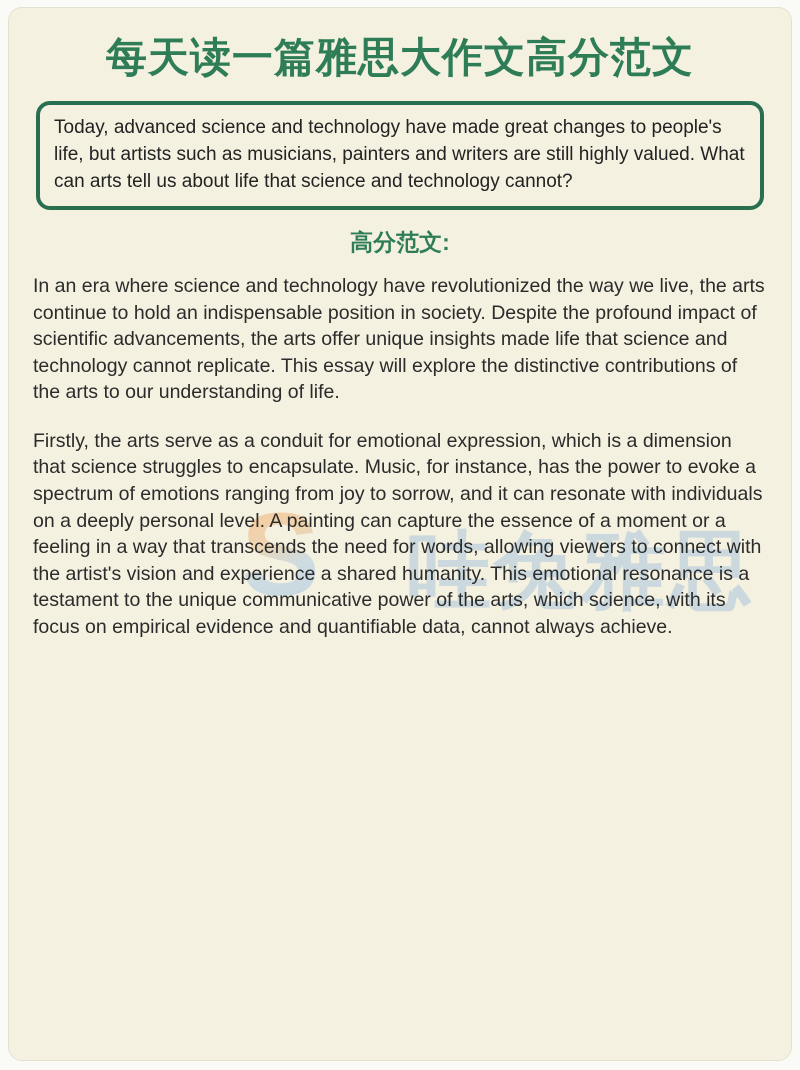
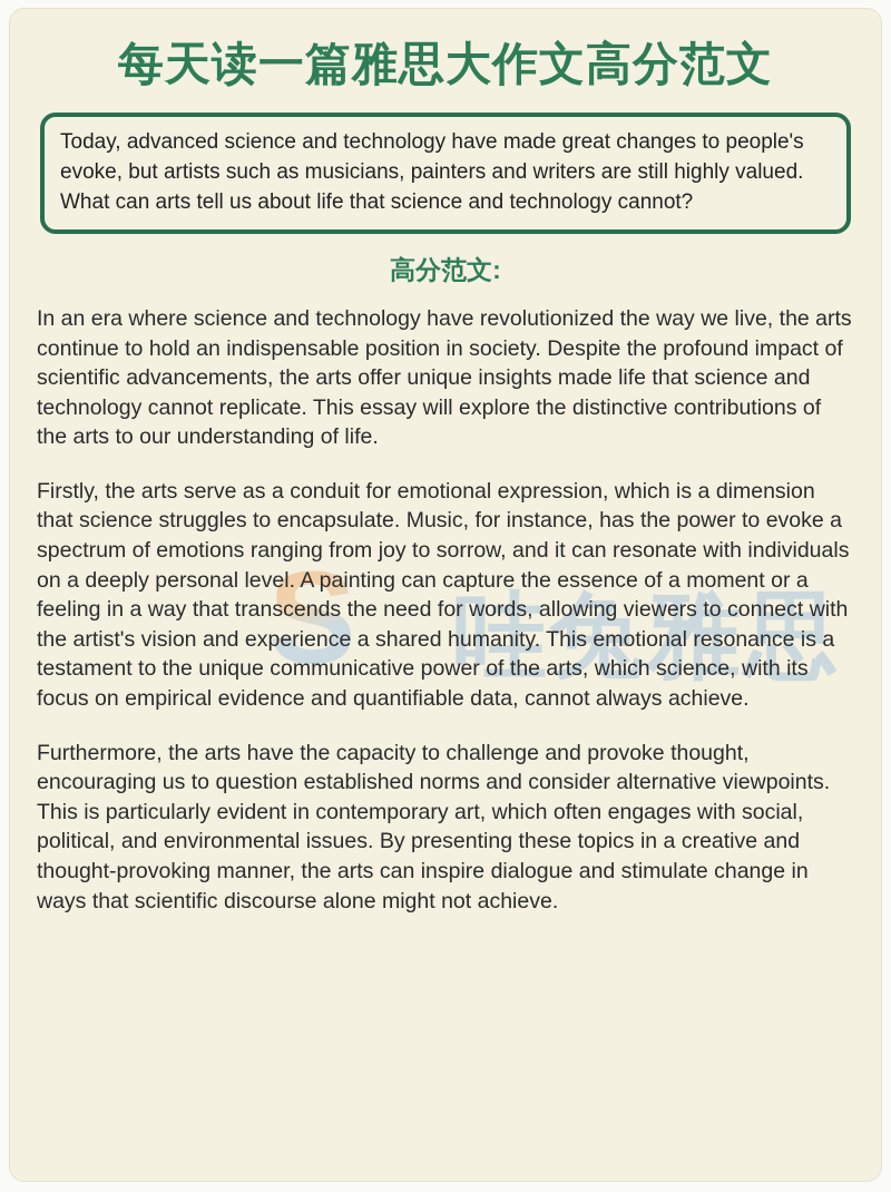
  每天读一篇雅思大作文高分范文
- Today, advanced science and technology have made great changes to people's life, but artists such as musicians, painters and writers are still highly valued. What can arts tell us about life that science and technology cannot?
+ Today, advanced science and technology have made great changes to people's evoke, but artists such as musicians, painters and writers are still highly valued. What can arts tell us about life that science and technology cannot?
  高分范文:
  In an era where science and technology have revolutionized the way we live, the arts continue to hold an indispensable position in society. Despite the profound impact of scientific advancements, the arts offer unique insights made life that science and technology cannot replicate. This essay will explore the distinctive contributions of the arts to our understanding of life.
  Firstly, the arts serve as a conduit for emotional expression, which is a dimension that science struggles to encapsulate. Music, for instance, has the power to evoke a spectrum of emotions ranging from joy to sorrow, and it can resonate with individuals on a deeply personal level. A painting can capture the essence of a moment or a feeling in a way that transcends the need for words, allowing viewers to connect with the artist's vision and experience a shared humanity. This emotional resonance is a testament to the unique communicative power of the arts, which science, with its focus on empirical evidence and quantifiable data, cannot always achieve.
+ Furthermore, the arts have the capacity to challenge and provoke thought, encouraging us to question established norms and consider alternative viewpoints. This is particularly evident in contemporary art, which often engages with social, political, and environmental issues. By presenting these topics in a creative and thought-provoking manner, the arts can inspire dialogue and stimulate change in ways that scientific discourse alone might not achieve.
  S
  哇兔雅思
